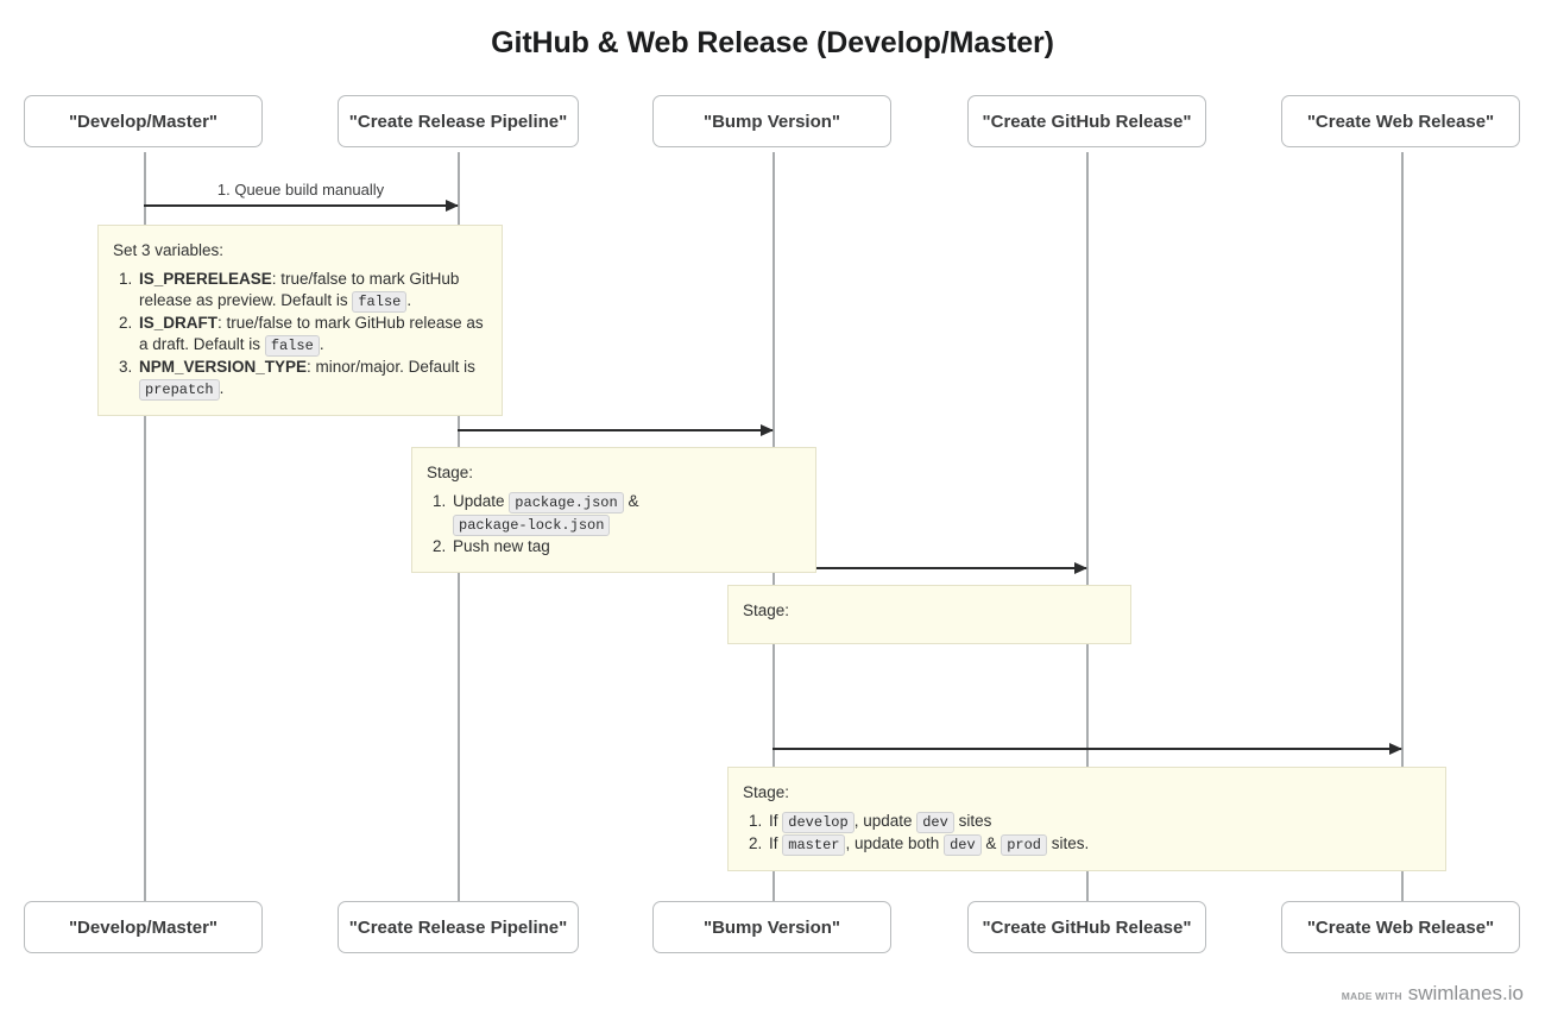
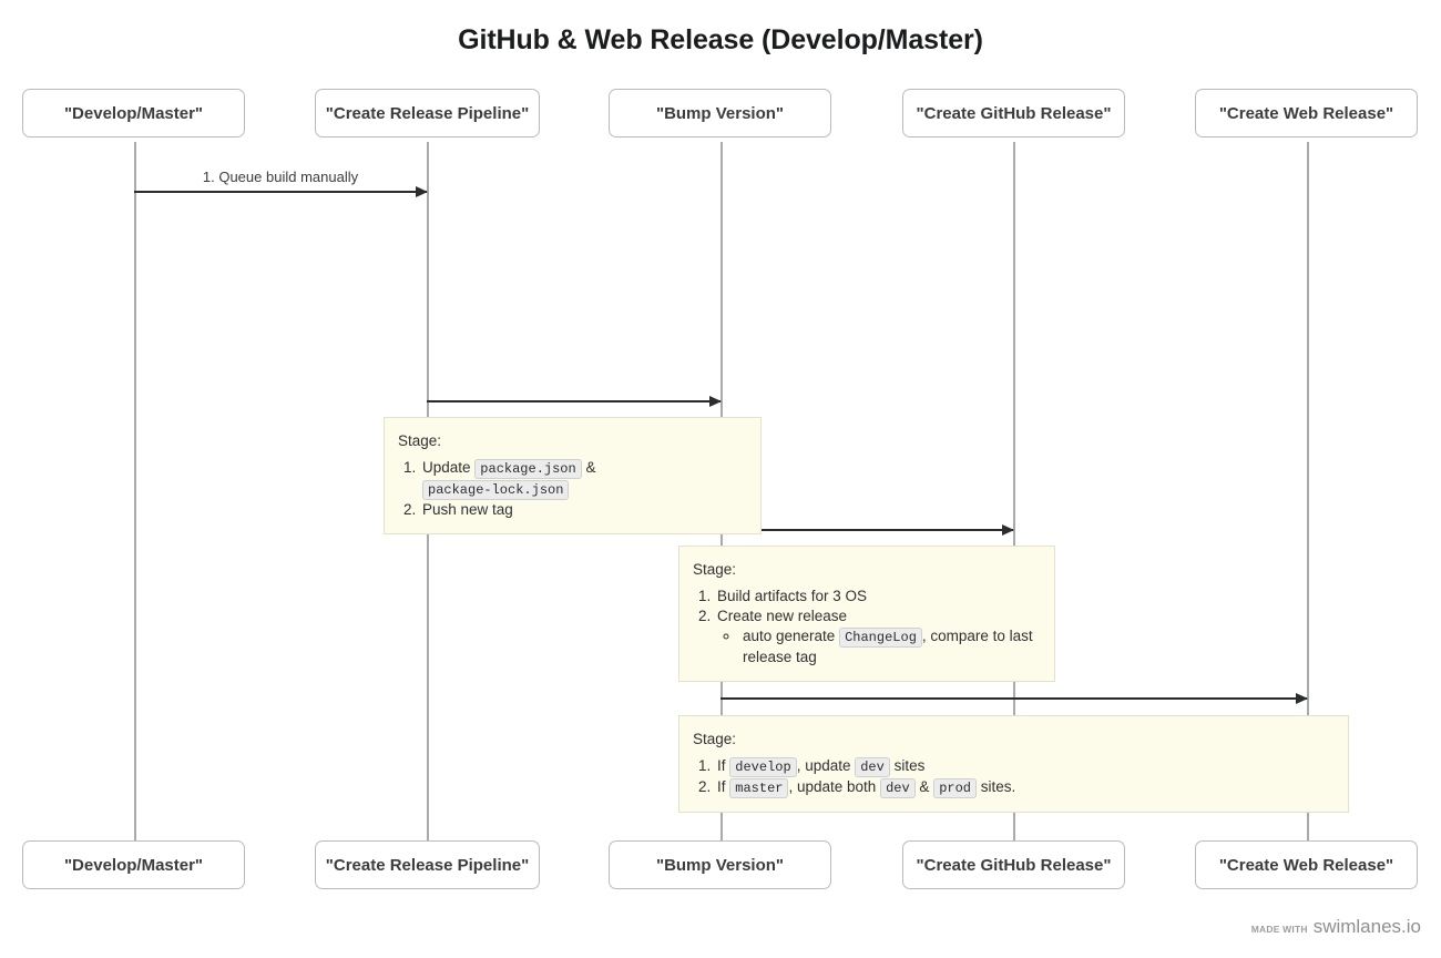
  GitHub & Web Release (Develop/Master)
  "Develop/Master"
  "Create Release Pipeline"
  "Bump Version"
  "Create GitHub Release"
  "Create Web Release"
  1. Queue build manually
- Set 3 variables:
- IS_PRERELEASE: true/false to mark GitHub release as preview. Default is false .
- IS_DRAFT: true/false to mark GitHub release as a draft. Default is false .
- NPM_VERSION_TYPE: minor/major. Default is prepatch .
  Stage:
  Update package.json & package-lock.json
  Push new tag
  Stage:
+ Build artifacts for 3 OS
+ Create new release
+ auto generate ChangeLog , compare to last release tag
  Stage:
  If develop , update dev sites
  If master , update both dev & prod sites.
  "Develop/Master"
  "Create Release Pipeline"
  "Bump Version"
  "Create GitHub Release"
  "Create Web Release"
  MADE WITH
  swimlanes.io
